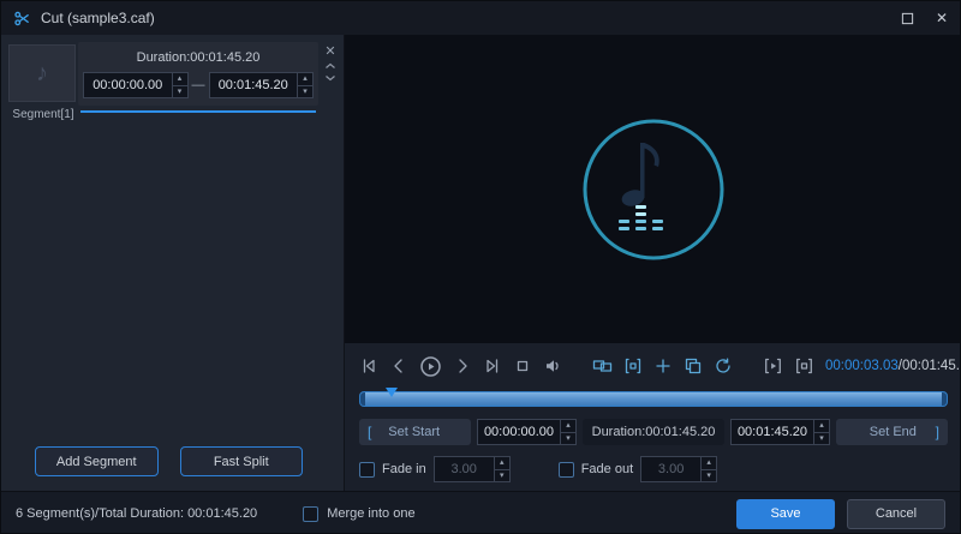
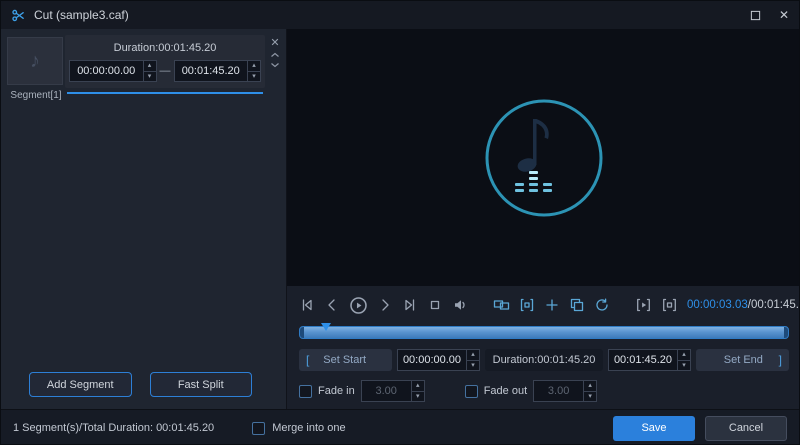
  Cut (sample3.caf)
  ✕
  ♪
  Duration:00:01:45.20
  00:00:00.00
  —
  00:01:45.20
  ✕
  Segment[1]
  Add Segment
  Fast Split
  00:00:03.03/00:01:45.
  [
  Set Start
  00:00:00.00
  Duration:00:01:45.20
  00:01:45.20
  Set End
  ]
  Fade in
  3.00
  Fade out
  3.00
- 6 Segment(s)/Total Duration: 00:01:45.20
+ 1 Segment(s)/Total Duration: 00:01:45.20
  Merge into one
  Save
  Cancel
